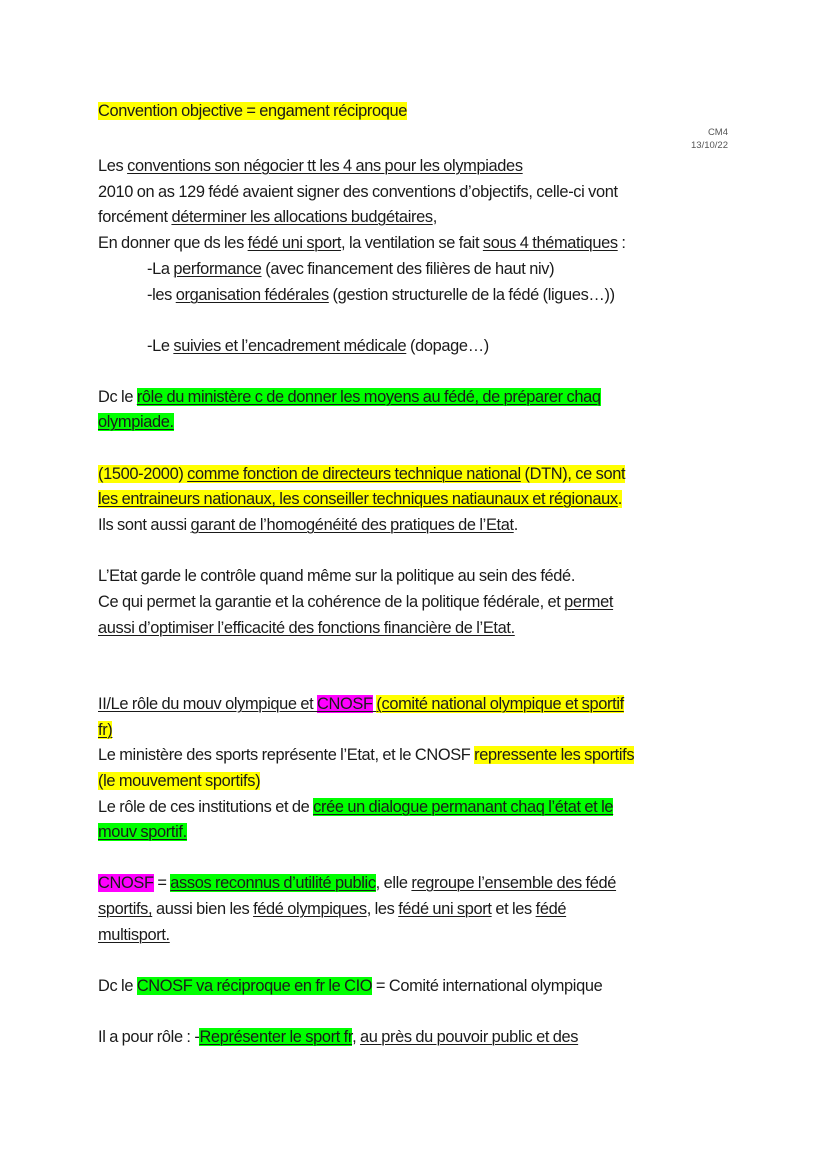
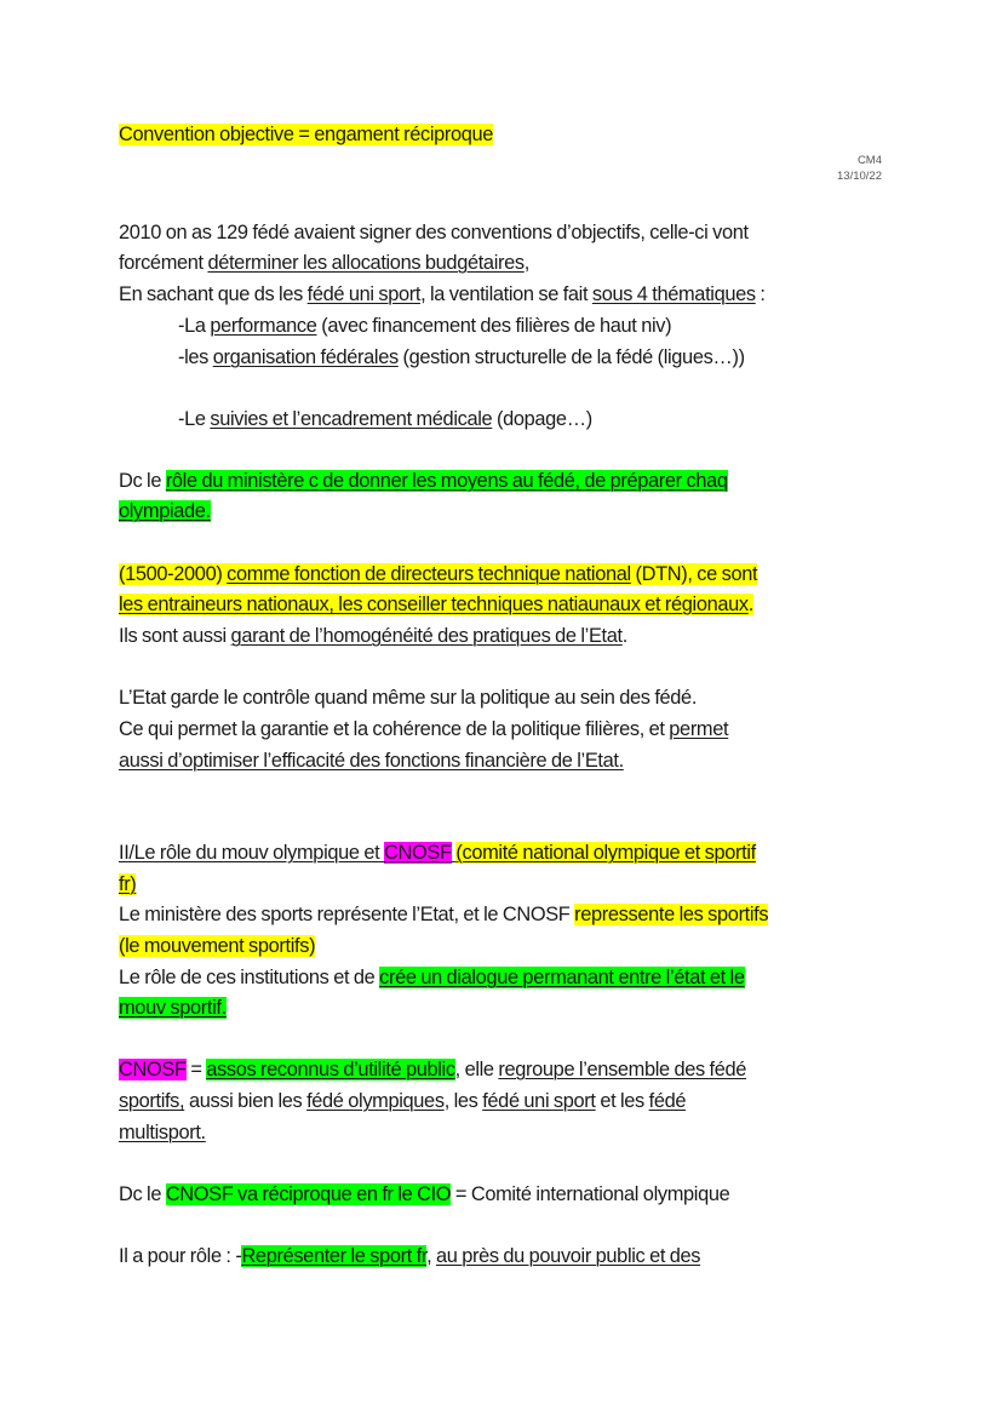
  Convention objective = engament réciproque
  CM4
  13/10/22
- Les conventions son négocier tt les 4 ans pour les olympiades
  2010 on as 129 fédé avaient signer des conventions d’objectifs, celle-ci vont
  forcément déterminer les allocations budgétaires,
- En donner que ds les fédé uni sport, la ventilation se fait sous 4 thématiques :
+ En sachant que ds les fédé uni sport, la ventilation se fait sous 4 thématiques :
  -La performance (avec financement des filières de haut niv)
  -les organisation fédérales (gestion structurelle de la fédé (ligues…))
  -Le suivies et l’encadrement médicale (dopage…)
  Dc le rôle du ministère c de donner les moyens au fédé, de préparer chaq
  olympiade.
  (1500-2000) comme fonction de directeurs technique national (DTN), ce sont
  les entraineurs nationaux, les conseiller techniques natiaunaux et régionaux.
  Ils sont aussi garant de l’homogénéité des pratiques de l’Etat.
  L’Etat garde le contrôle quand même sur la politique au sein des fédé.
- Ce qui permet la garantie et la cohérence de la politique fédérale, et permet
+ Ce qui permet la garantie et la cohérence de la politique filières, et permet
  aussi d’optimiser l’efficacité des fonctions financière de l’Etat.
  II/Le rôle du mouv olympique et CNOSF (comité national olympique et sportif
  fr)
  Le ministère des sports représente l’Etat, et le CNOSF repressente les sportifs
  (le mouvement sportifs)
- Le rôle de ces institutions et de crée un dialogue permanant chaq l’état et le
+ Le rôle de ces institutions et de crée un dialogue permanant entre l’état et le
  mouv sportif.
  CNOSF = assos reconnus d’utilité public, elle regroupe l’ensemble des fédé
  sportifs, aussi bien les fédé olympiques, les fédé uni sport et les fédé
  multisport.
  Dc le CNOSF va réciproque en fr le CIO = Comité international olympique
  Il a pour rôle : -Représenter le sport fr, au près du pouvoir public et des
